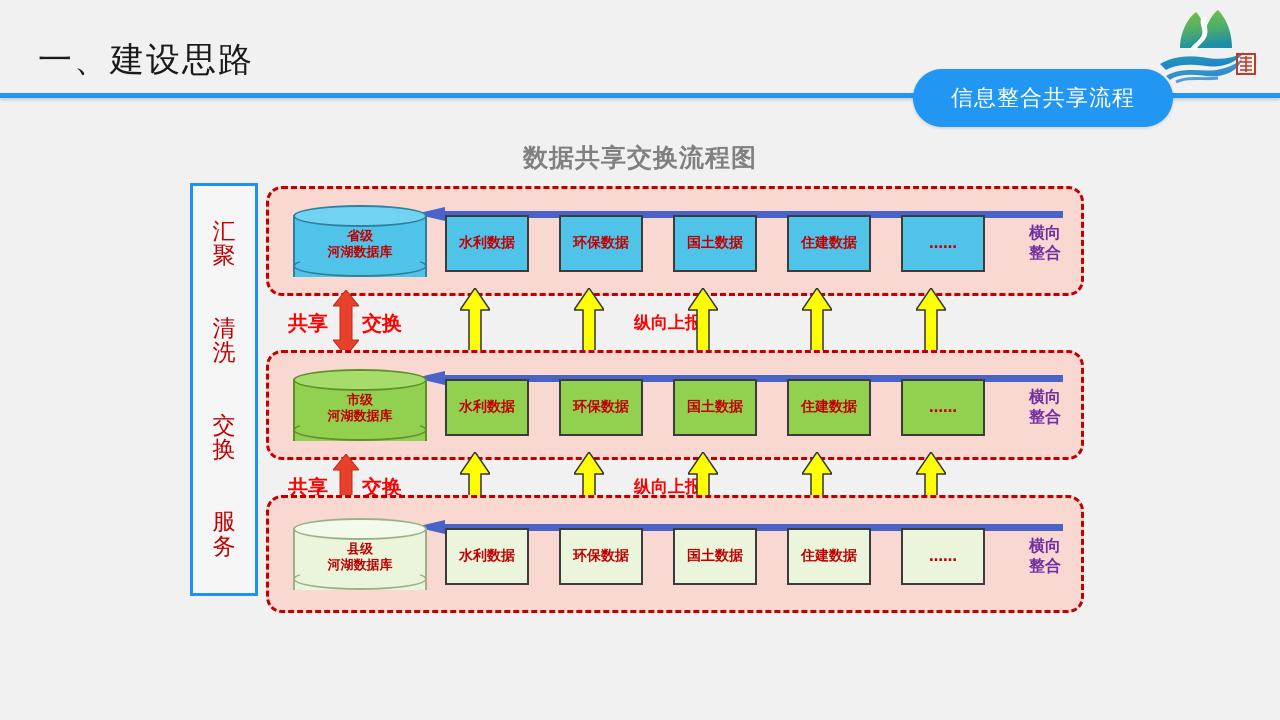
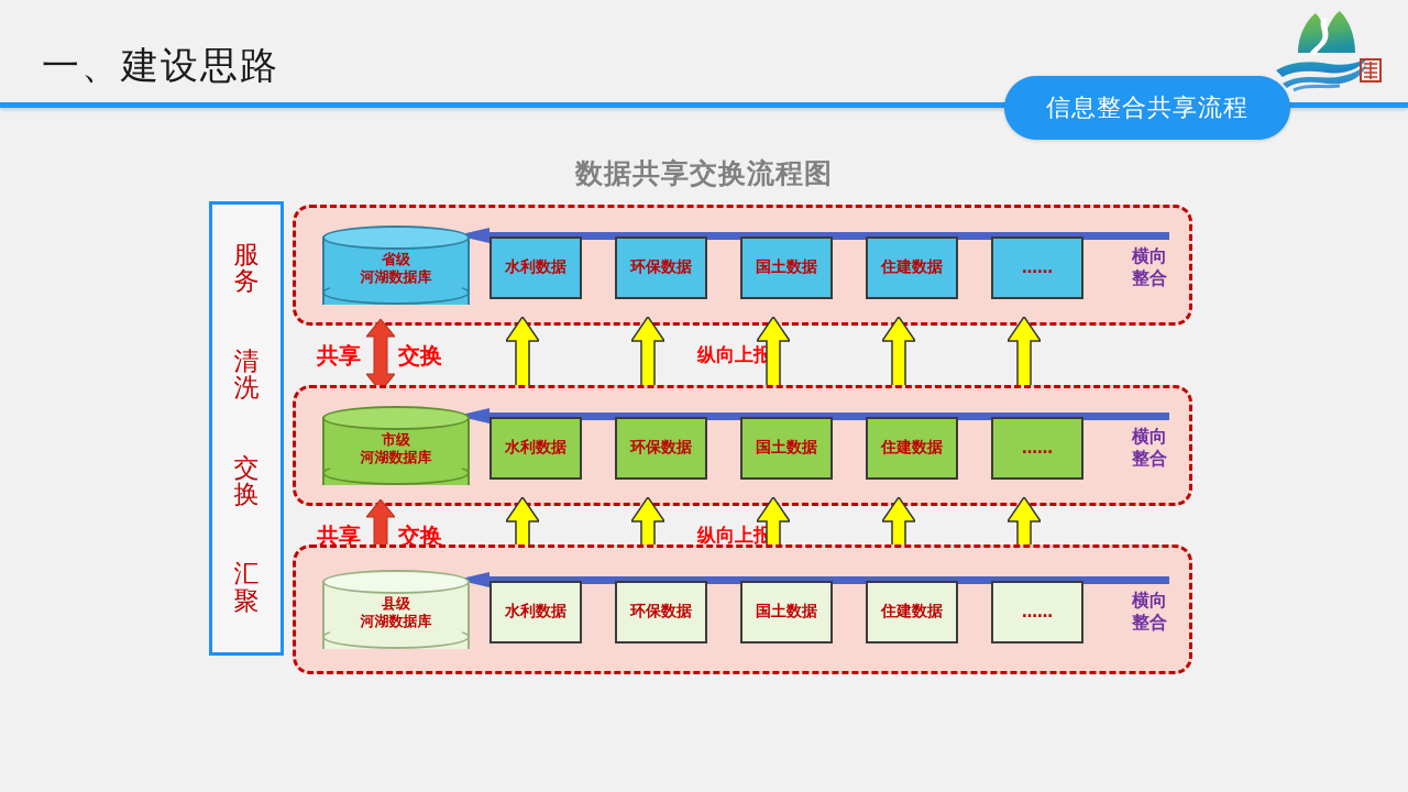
  一、建设思路
  信息整合共享流程
  数据共享交换流程图
- 汇聚
+ 服务
  清洗
  交换
- 服务
+ 汇聚
  省级
  河湖数据库
  水利数据
  环保数据
  国土数据
  住建数据
  ……
  横向
  整合
  共享
  交换
  纵向上报
  市级
  河湖数据库
  水利数据
  环保数据
  国土数据
  住建数据
  ……
  横向
  整合
  共享
  交换
  纵向上报
  县级
  河湖数据库
  水利数据
  环保数据
  国土数据
  住建数据
  ……
  横向
  整合
